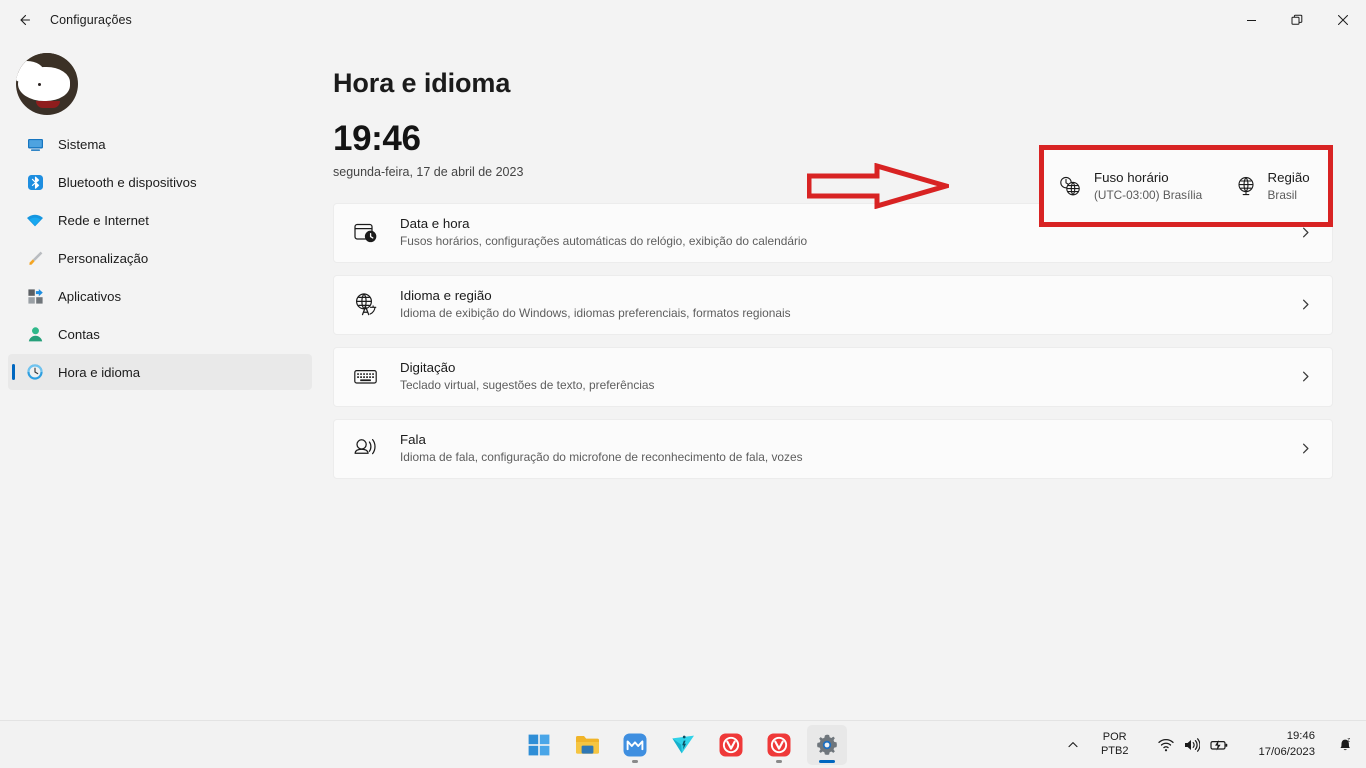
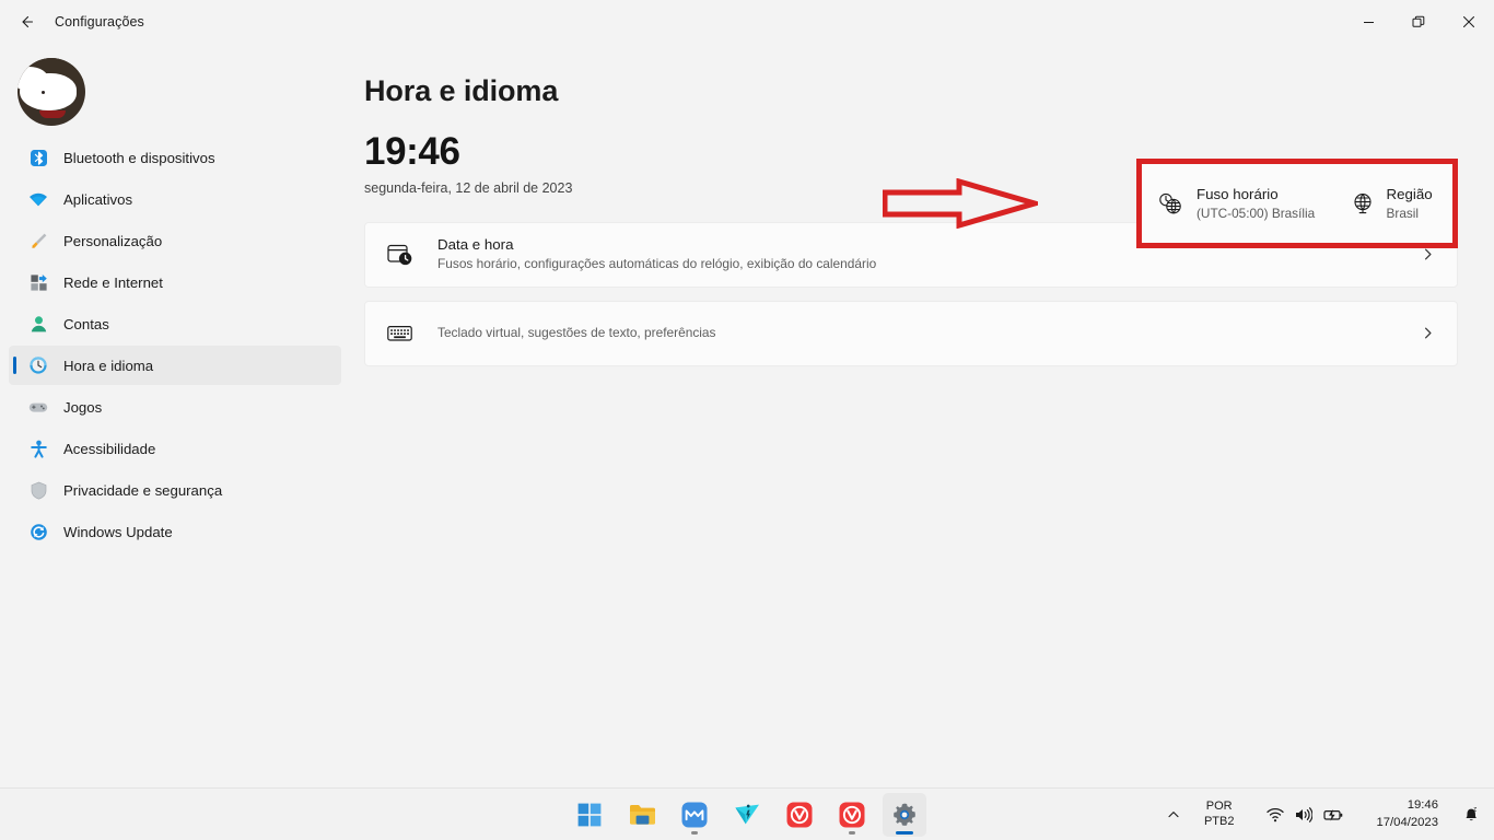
  Configurações
- Sistema
  Bluetooth e dispositivos
- Rede e Internet
+ Aplicativos
  Personalização
- Aplicativos
+ Rede e Internet
  Contas
  Hora e idioma
+ Jogos
+ Acessibilidade
+ Privacidade e segurança
+ Windows Update
  Hora e idioma
  19:46
- segunda-feira, 17 de abril de 2023
+ segunda-feira, 12 de abril de 2023
  Fuso horário
- (UTC-03:00) Brasília
+ (UTC-05:00) Brasília
  Região
  Brasil
  Data e hora
- Fusos horários, configurações automáticas do relógio, exibição do calendário
+ Fusos horário, configurações automáticas do relógio, exibição do calendário
- Idioma e região
- Idioma de exibição do Windows, idiomas preferenciais, formatos regionais
- Digitação
  Teclado virtual, sugestões de texto, preferências
- Fala
- Idioma de fala, configuração do microfone de reconhecimento de fala, vozes
  POR
  PTB2
  19:46
- 17/06/2023
+ 17/04/2023
